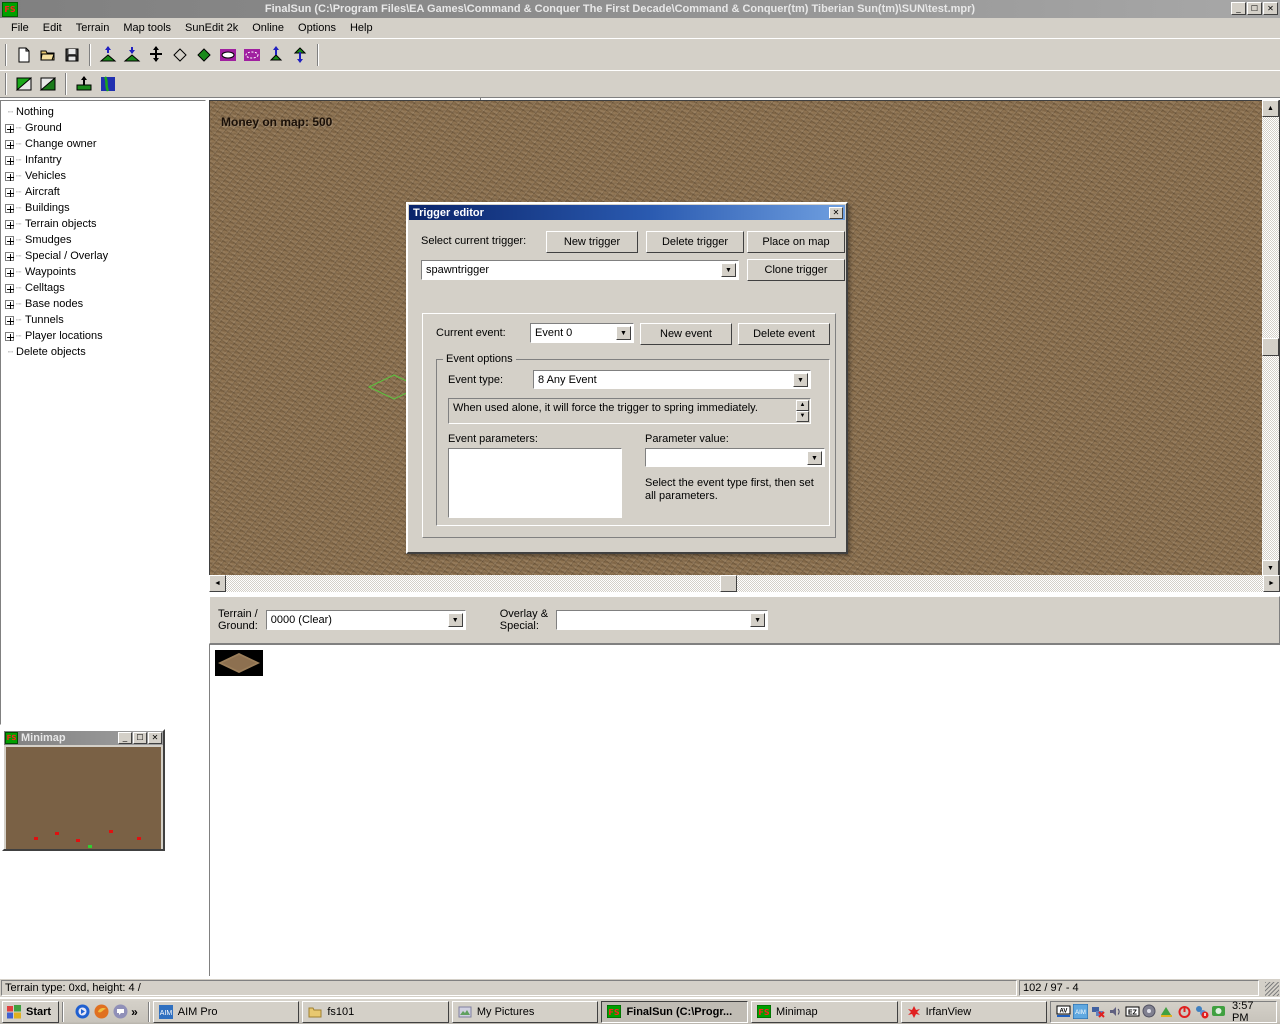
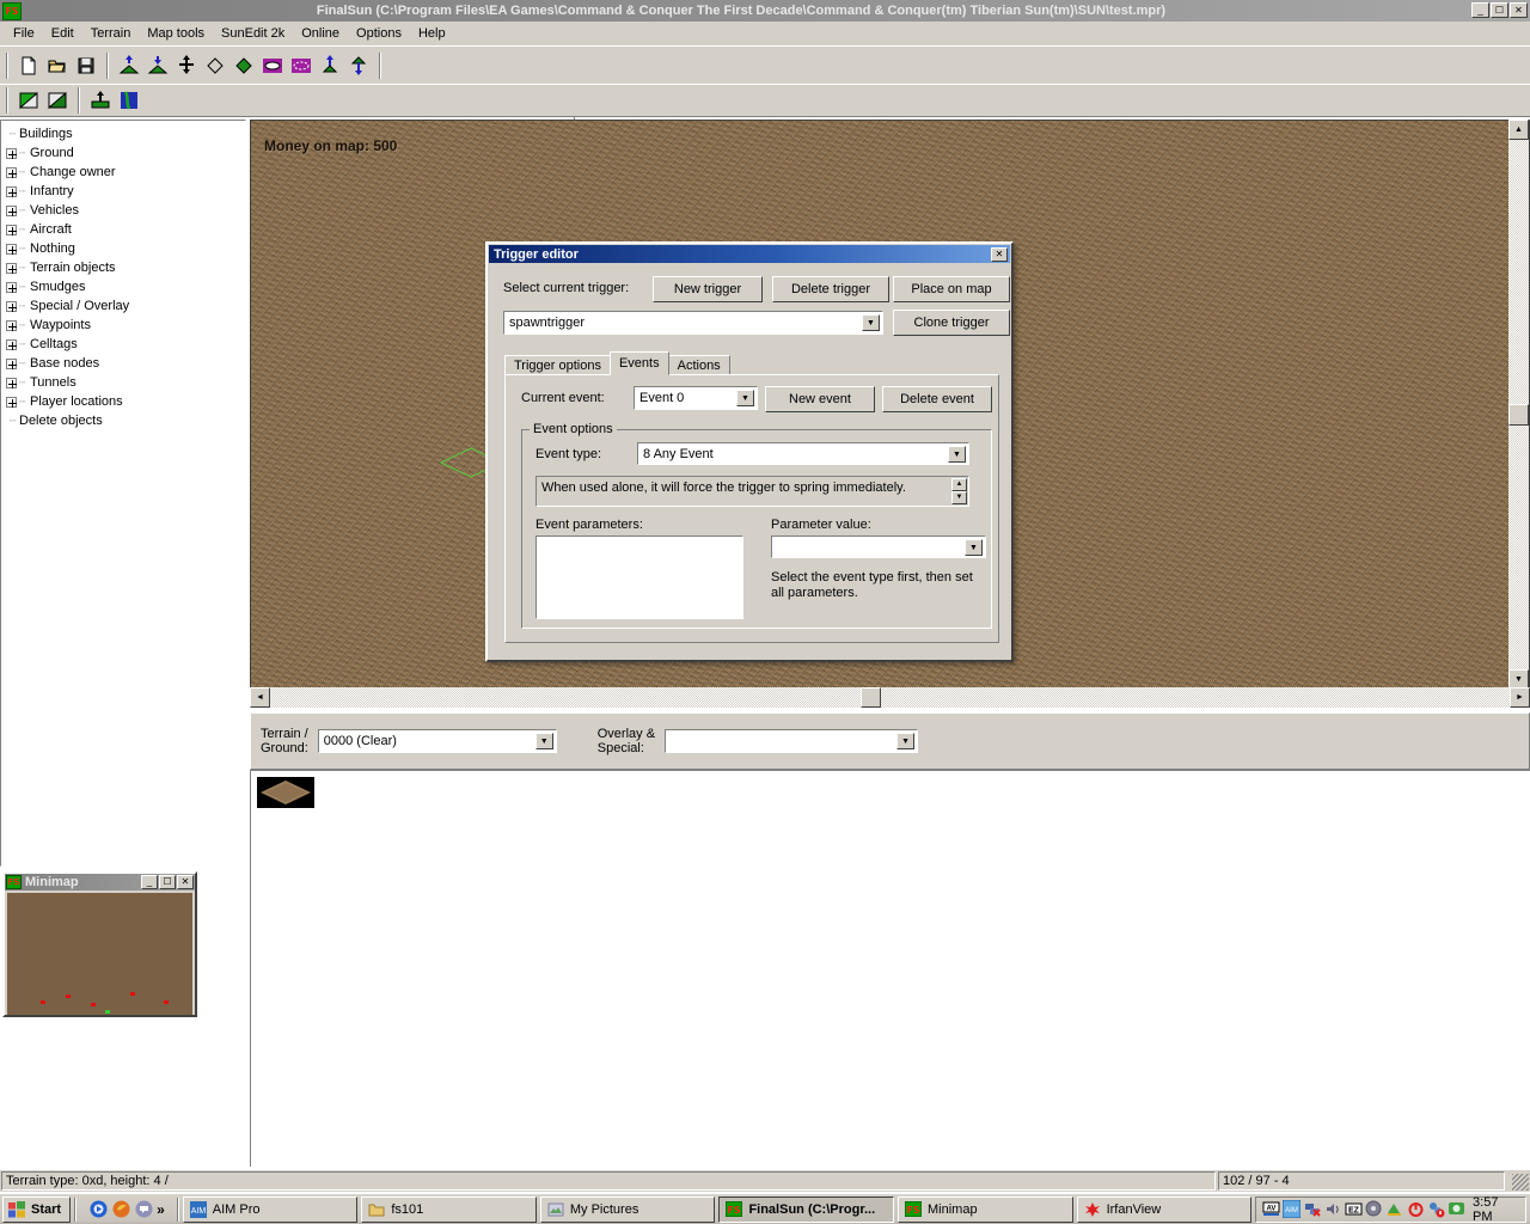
  FS
  FinalSun (C:\Program Files\EA Games\Command & Conquer The First Decade\Command & Conquer(tm) Tiberian Sun(tm)\SUN\test.mpr)
  _
  ☐
  ✕
  File
  Edit
  Terrain
  Map tools
  SunEdit 2k
  Online
  Options
  Help
  ┈
- Nothing
+ Buildings
  ┈
  Ground
  ┈
  Change owner
  ┈
  Infantry
  ┈
  Vehicles
  ┈
  Aircraft
  ┈
- Buildings
+ Nothing
  ┈
  Terrain objects
  ┈
  Smudges
  ┈
  Special / Overlay
  ┈
  Waypoints
  ┈
  Celltags
  ┈
  Base nodes
  ┈
  Tunnels
  ┈
  Player locations
  ┈
  Delete objects
  Money on map: 500
  Terrain /
  Ground:
  0000 (Clear)
  Overlay &
  Special:
  FS
  Minimap
  _
  ☐
  ✕
  Trigger editor
  ✕
  Select current trigger:
  New trigger
  Delete trigger
  Place on map
  Clone trigger
  spawntrigger
+ Trigger options
+ Events
+ Actions
  Current event:
  Event 0
  New event
  Delete event
  Event options
  Event type:
  8 Any Event
  When used alone, it will force the trigger to spring immediately.
  Event parameters:
  Parameter value:
  Select the event type first, then set all parameters.
  Terrain type: 0xd, height: 4 /
  102 / 97 - 4
  Start
  »
  AIM Pro
  fs101
  My Pictures
  FS
  FinalSun (C:\Progr...
  FS
  Minimap
  IrfanView
  3:57 PM
